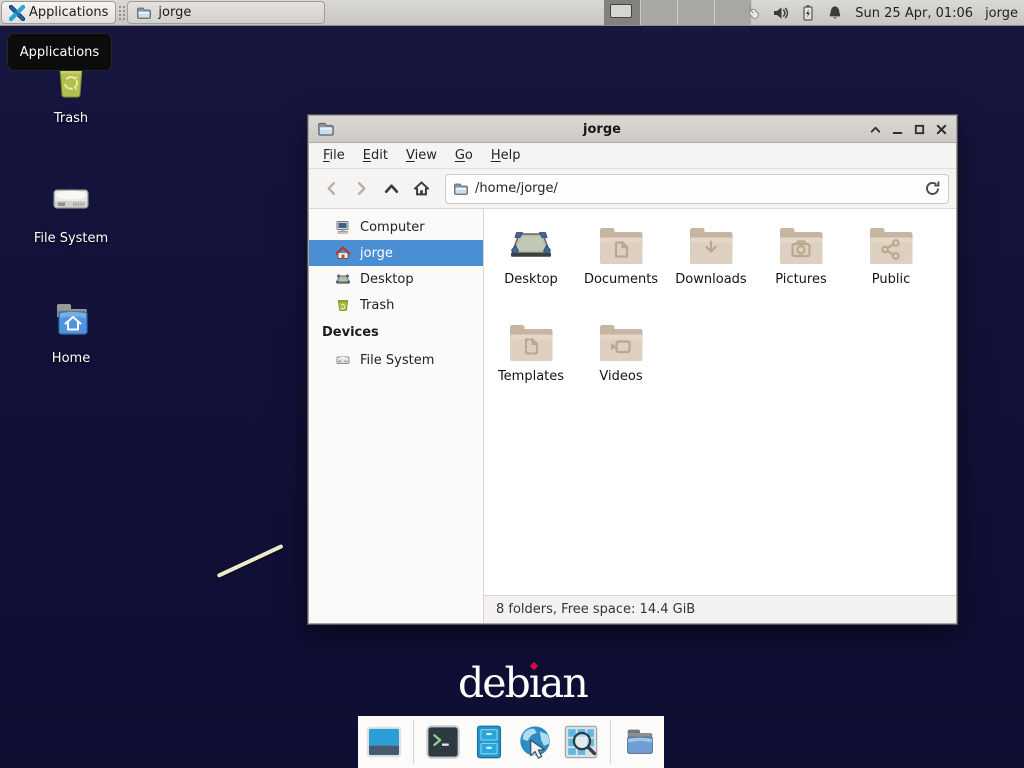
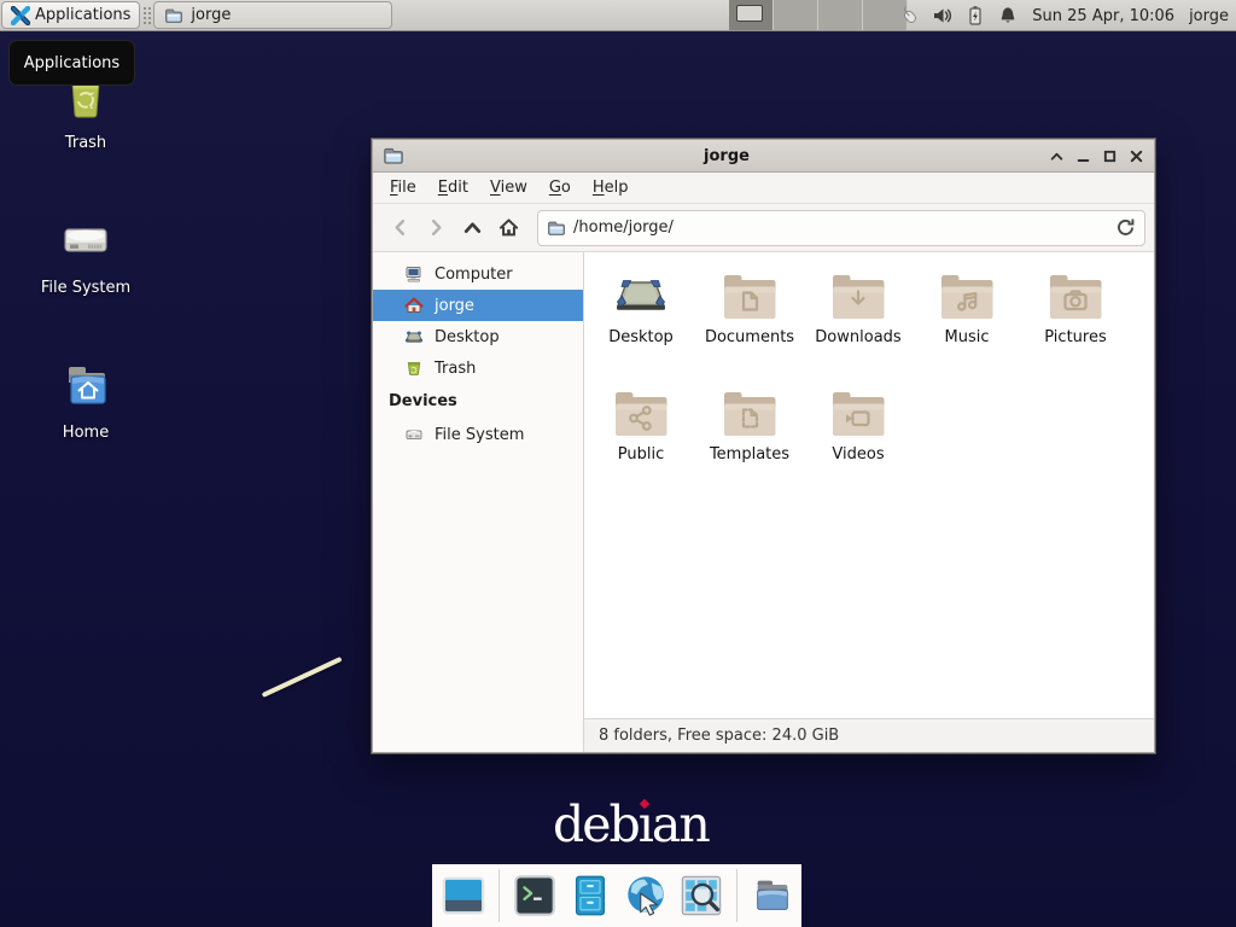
  Applications
  jorge
- Sun 25 Apr, 01:06
+ Sun 25 Apr, 10:06
  jorge
  Applications
  Trash
  File System
  Home
  jorge
  File
  Edit
  View
  Go
  Help
  /home/jorge/
  Computer
  jorge
  Desktop
  Trash
  Devices
  File System
  Desktop
  Documents
  Downloads
+ Music
  Pictures
  Public
  Templates
  Videos
- 8 folders, Free space: 14.4 GiB
+ 8 folders, Free space: 24.0 GiB
  debıan
